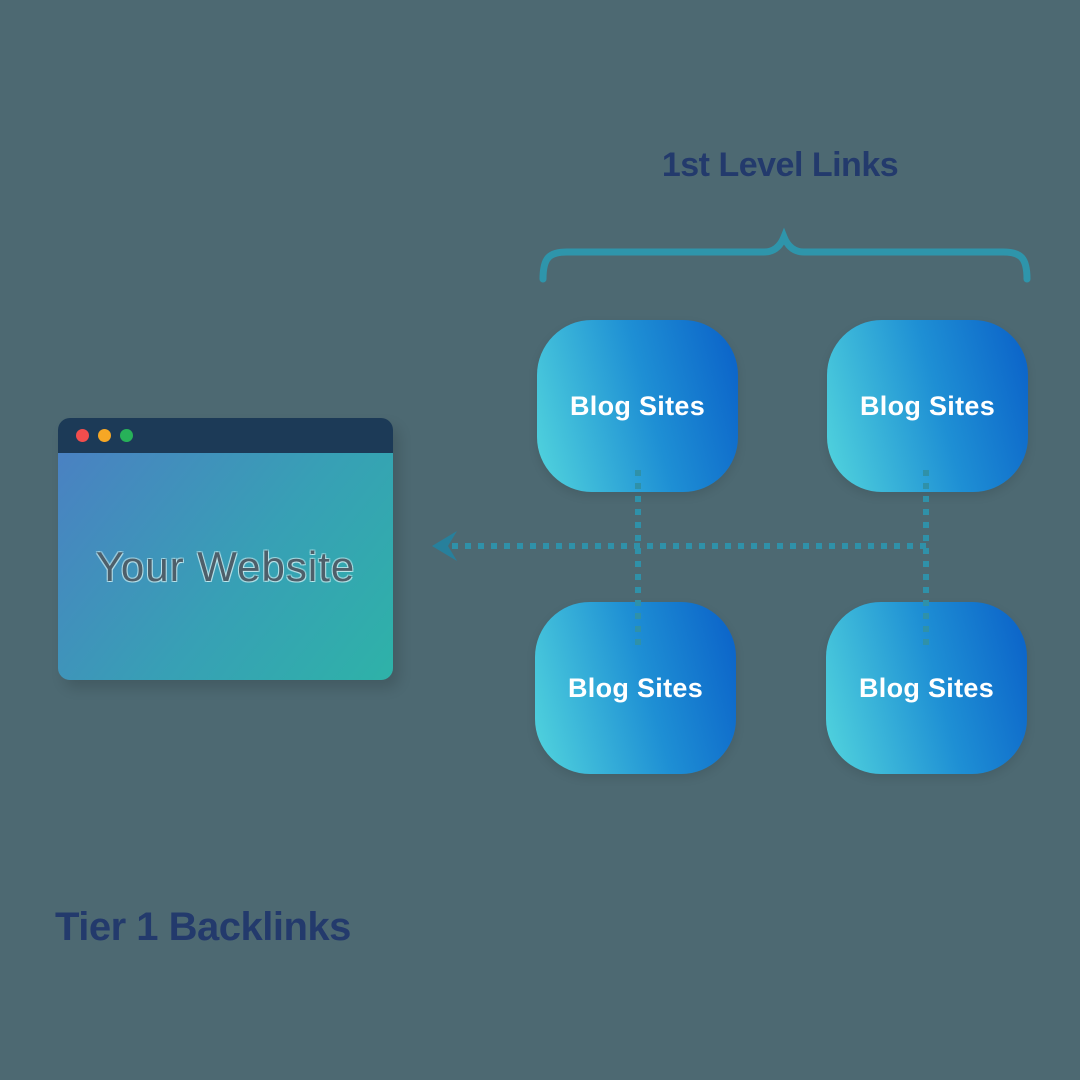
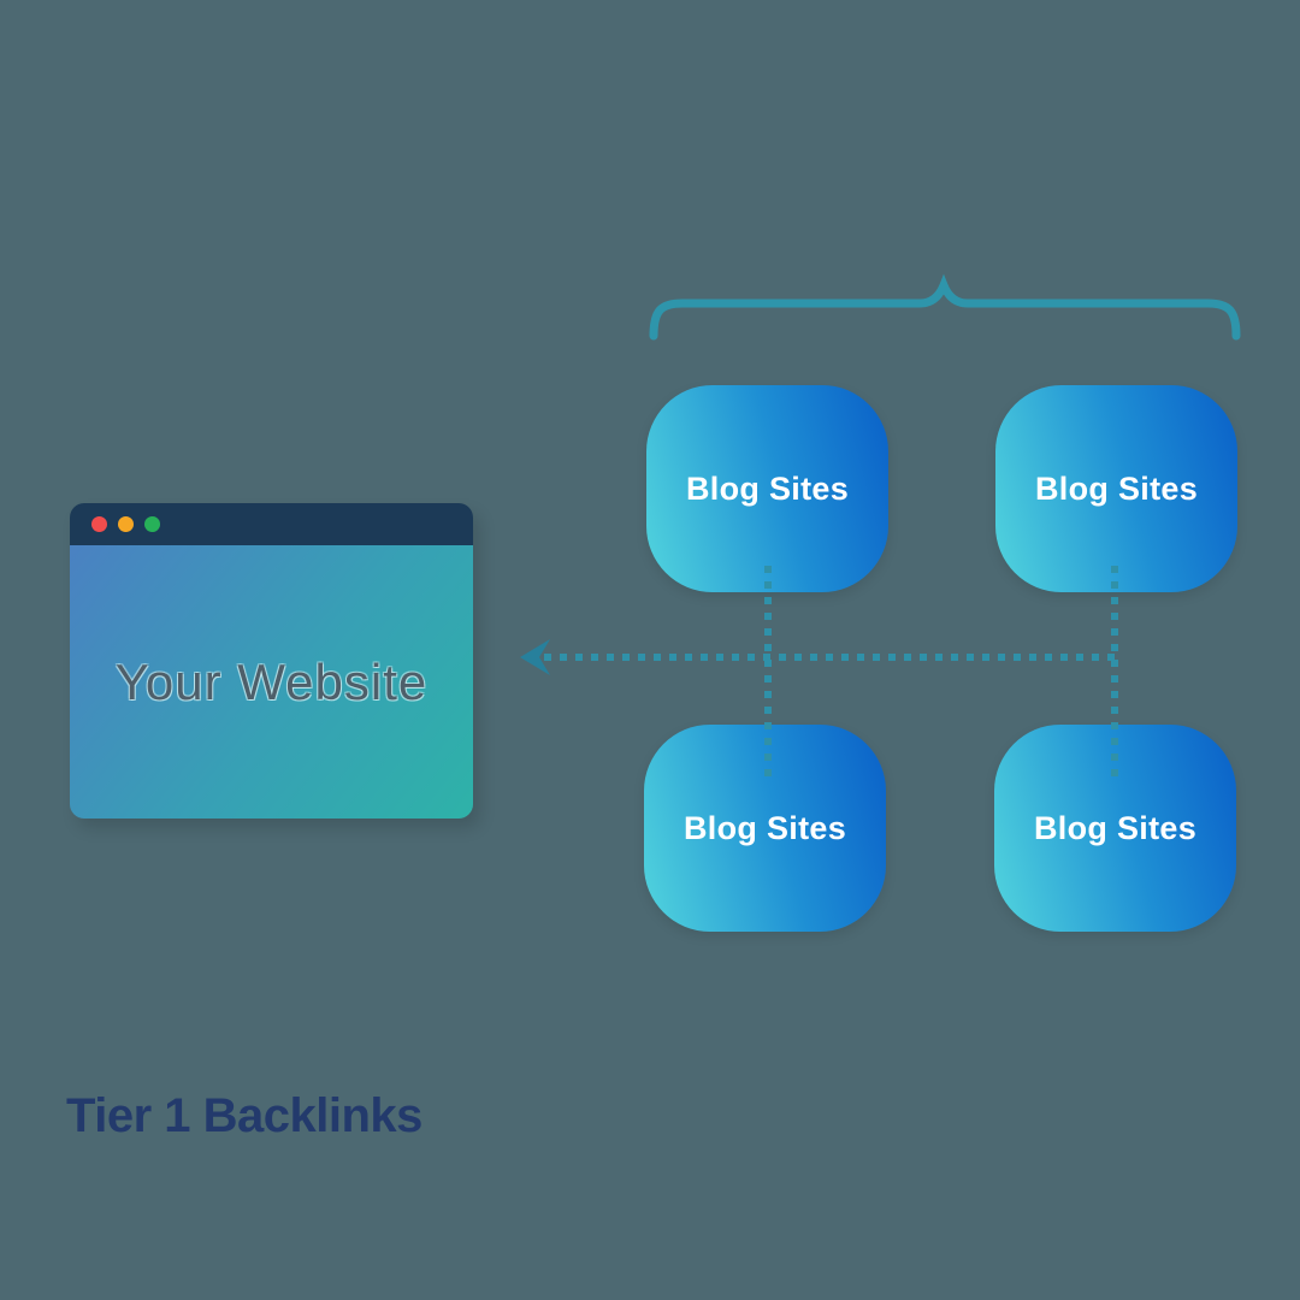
- 1st Level Links
  Your Website
  Blog Sites
  Blog Sites
  Blog Sites
  Blog Sites
  Tier 1 Backlinks
